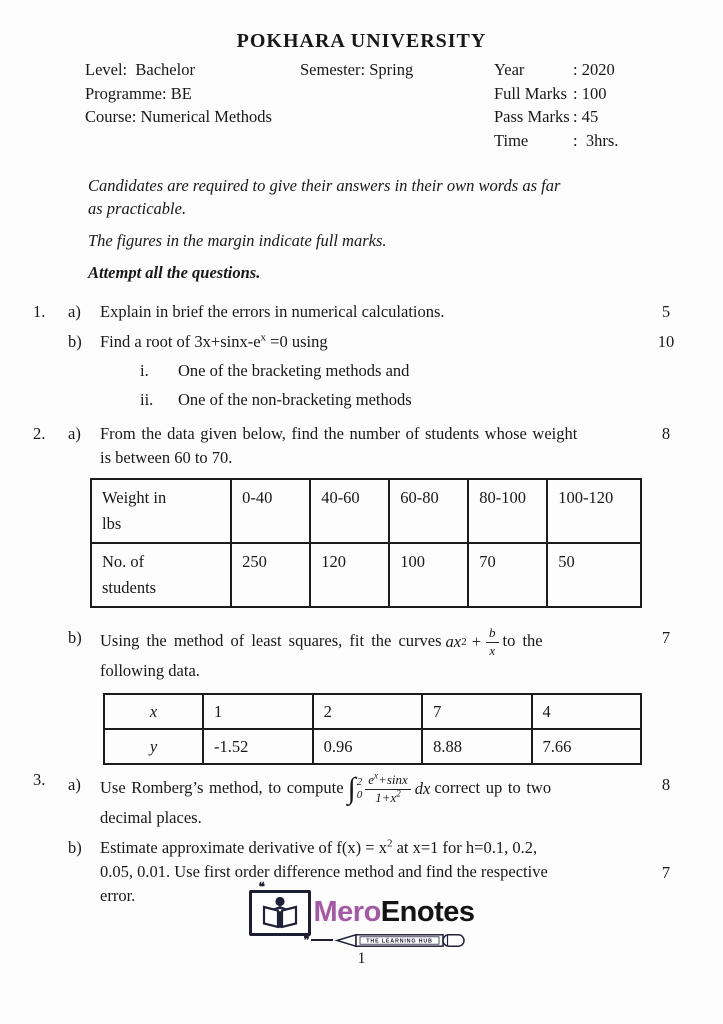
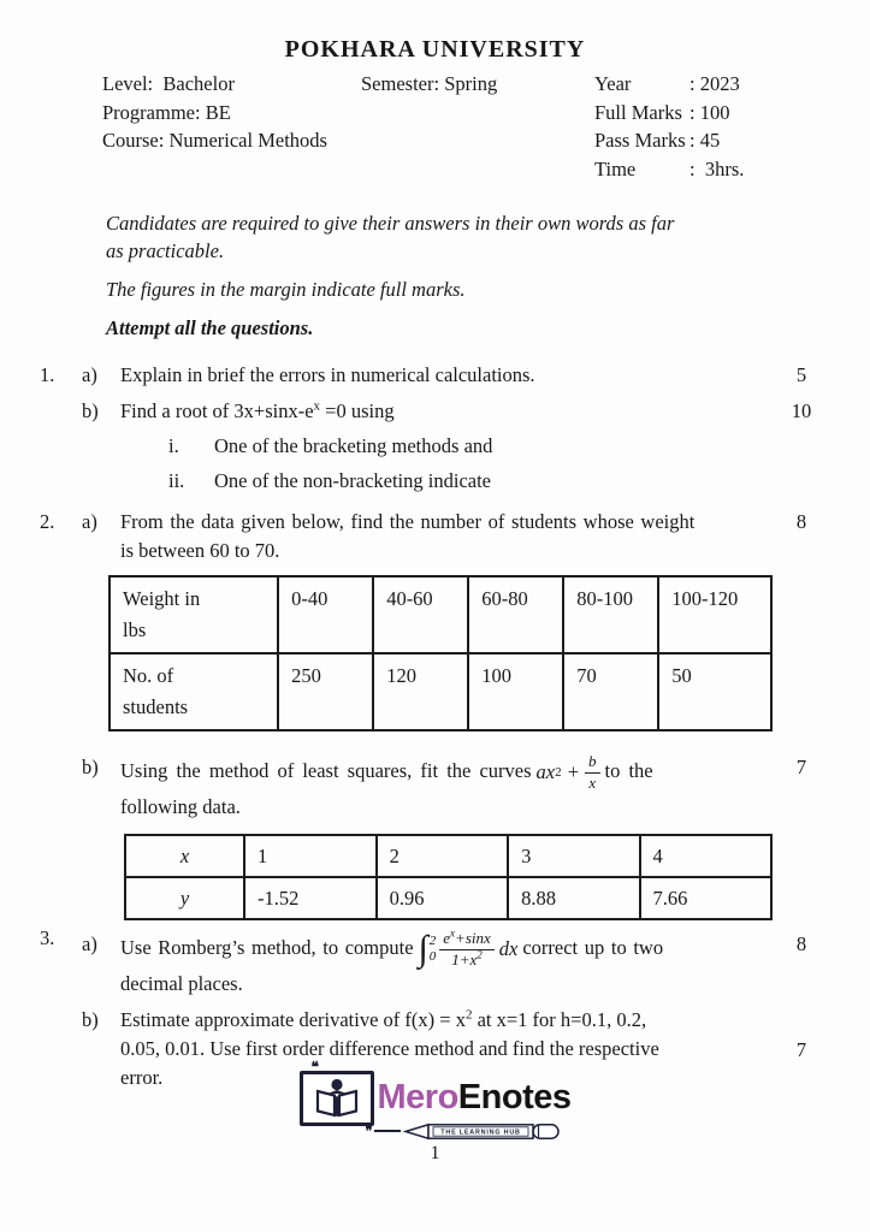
  POKHARA UNIVERSITY
  Level: Bachelor
  Semester: Spring
- Year : 2020
+ Year : 2023
  Programme: BE
  Full Marks : 100
  Course: Numerical Methods
  Pass Marks : 45
  Time : 3hrs.
  Candidates are required to give their answers in their own words as far
  as practicable.
  The figures in the margin indicate full marks.
  Attempt all the questions.
  1.
  a)
  Explain in brief the errors in numerical calculations.
  5
  b)
  Find a root of 3x+sinx-ex =0 using
  i.
  One of the bracketing methods and
  ii.
- One of the non-bracketing methods
+ One of the non-bracketing indicate
  10
  2.
  a)
  From the data given below, find the number of students whose weight
  is between 60 to 70.
  Weight in lbs	0-40	40-60	60-80	80-100	100-120
  No. of students	250	120	100	70	50
  8
  b)
  Using the method of least squares, fit the curves
  ax
  2
  +
  b
  x
  to the
  following data.
- x	1	2	7	4
+ x	1	2	3	4
  y	-1.52	0.96	8.88	7.66
  7
  3.
  a)
  Use Romberg’s method, to compute
  ∫
  2
  0
  ex+sinx
  1+x2
  dx
  correct up to two
  decimal places.
  8
  b)
  Estimate approximate derivative of f(x) = x2 at x=1 for h=0.1, 0.2,
  0.05, 0.01. Use first order difference method and find the respective
  error.
  7
  ❝
  Mero
  Enotes
  ❞
  1
